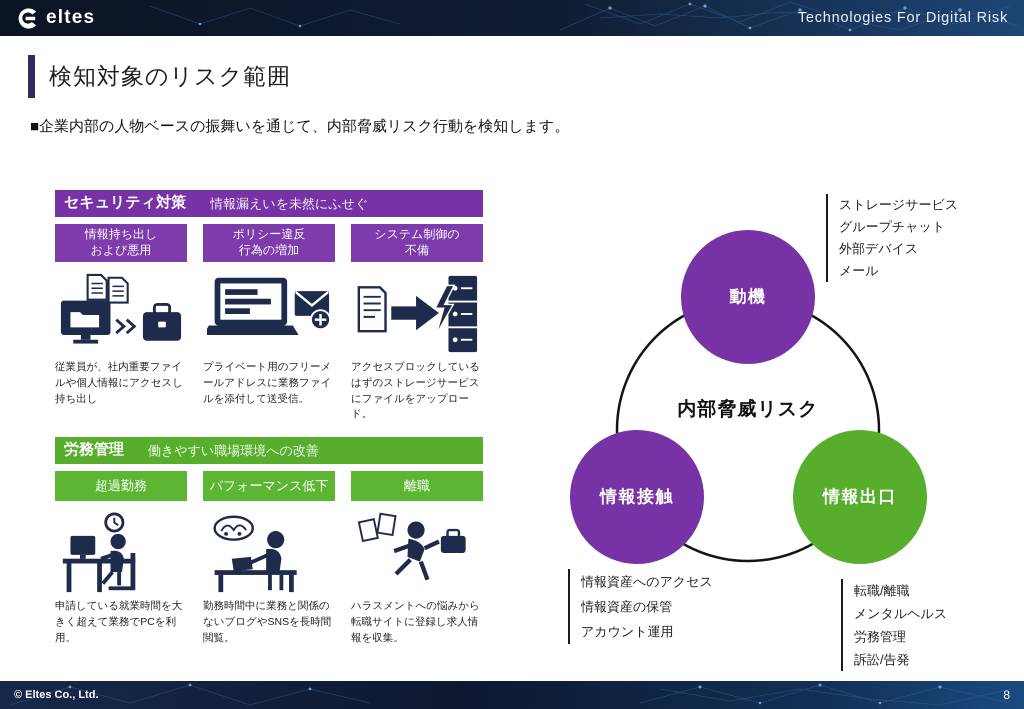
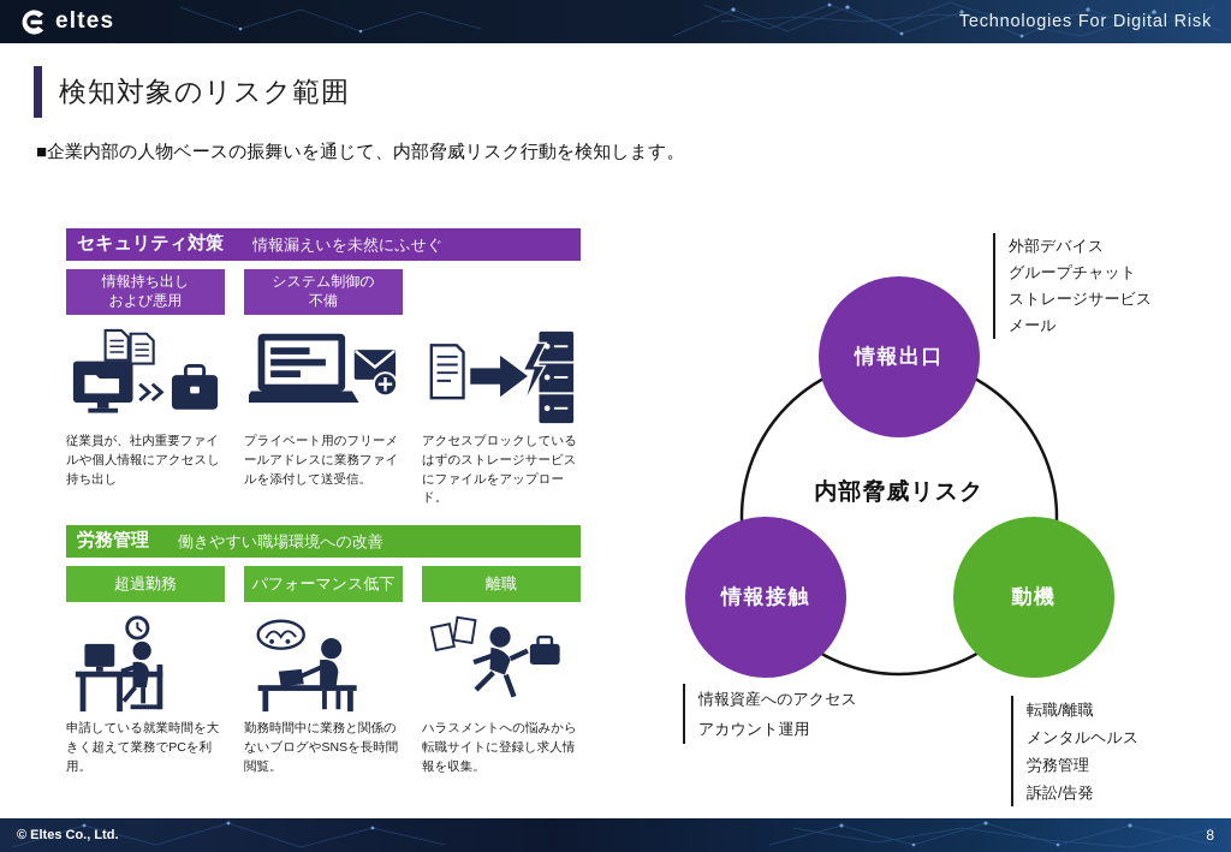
  eltes
  Technologies For Digital Risk
  検知対象のリスク範囲
  ■企業内部の人物ベースの振舞いを通じて、内部脅威リスク行動を検知します。
  セキュリティ対策
  情報漏えいを未然にふせぐ
  情報持ち出し
  および悪用
- ポリシー違反
- 行為の増加
  システム制御の
  不備
  従業員が、社内重要ファイルや個人情報にアクセスし持ち出し
  プライベート用のフリーメールアドレスに業務ファイルを添付して送受信。
  アクセスブロックしているはずのストレージサービスにファイルをアップロード。
  労務管理
  働きやすい職場環境への改善
  超過勤務
  パフォーマンス低下
  離職
  申請している就業時間を大きく超えて業務でPCを利用。
  勤務時間中に業務と関係のないブログやSNSを長時間閲覧。
  ハラスメントへの悩みから転職サイトに登録し求人情報を収集。
- 動機
+ 情報出口
  情報接触
- 情報出口
+ 動機
  内部脅威リスク
- ストレージサービス
+ 外部デバイス
  グループチャット
- 外部デバイス
+ ストレージサービス
  メール
  情報資産へのアクセス
- 情報資産の保管
  アカウント運用
  転職/離職
  メンタルヘルス
  労務管理
  訴訟/告発
  © Eltes Co., Ltd.
  8
